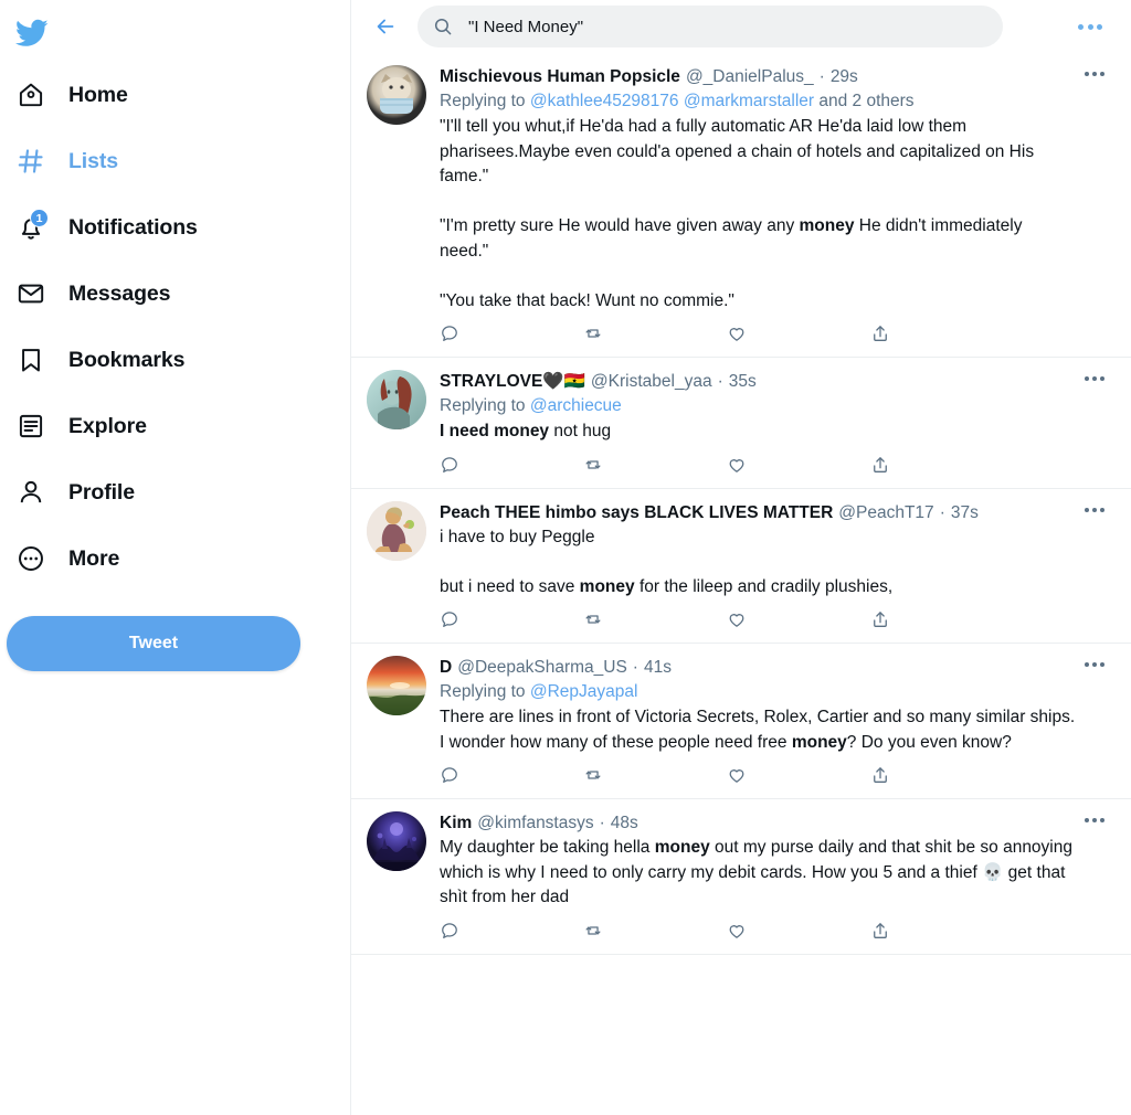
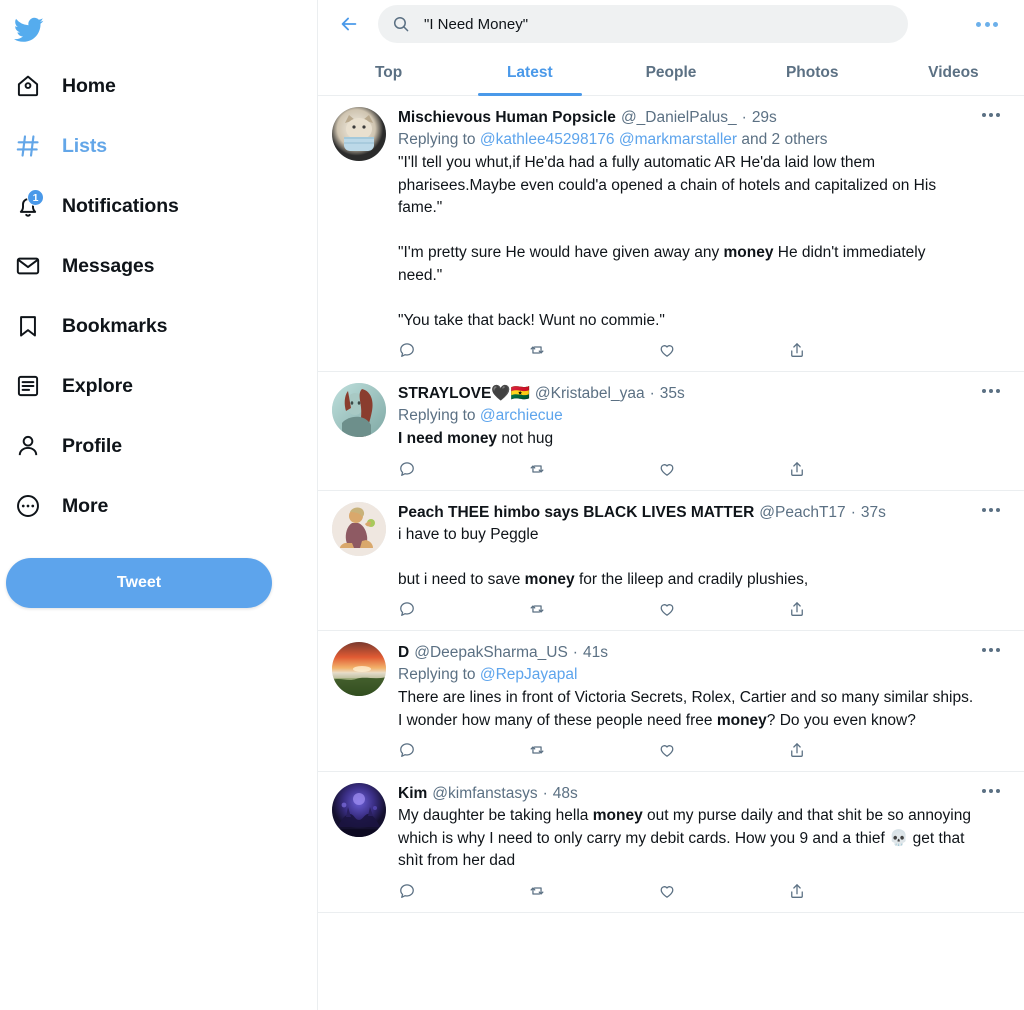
  Home
  Lists
  1
  Notifications
  Messages
  Bookmarks
  Explore
  Profile
  More
  Tweet
  "I Need Money"
+ Top
+ Latest
+ People
+ Photos
+ Videos
  Mischievous Human Popsicle
  @_DanielPalus_
  ·
  29s
  Replying to @kathlee45298176 @markmarstaller and 2 others
  "I'll tell you whut,if He'da had a fully automatic AR He'da laid low them pharisees.Maybe even could'a opened a chain of hotels and capitalized on His fame."
  "I'm pretty sure He would have given away any money He didn't immediately need."
  "You take that back! Wunt no commie."
  STRAYLOVE
  🖤🇬🇭
  @Kristabel_yaa
  ·
  35s
  Replying to @archiecue
  I need money not hug
  Peach THEE himbo says BLACK LIVES MATTER
  @PeachT17
  ·
  37s
  i have to buy Peggle
  but i need to save money for the lileep and cradily plushies,
  D
  @DeepakSharma_US
  ·
  41s
  Replying to @RepJayapal
  There are lines in front of Victoria Secrets, Rolex, Cartier and so many similar ships. I wonder how many of these people need free money? Do you even know?
  Kim
  @kimfanstasys
  ·
  48s
- My daughter be taking hella money out my purse daily and that shit be so annoying which is why I need to only carry my debit cards. How you 5 and a thief 💀 get that shìt from her dad
+ My daughter be taking hella money out my purse daily and that shit be so annoying which is why I need to only carry my debit cards. How you 9 and a thief 💀 get that shìt from her dad
